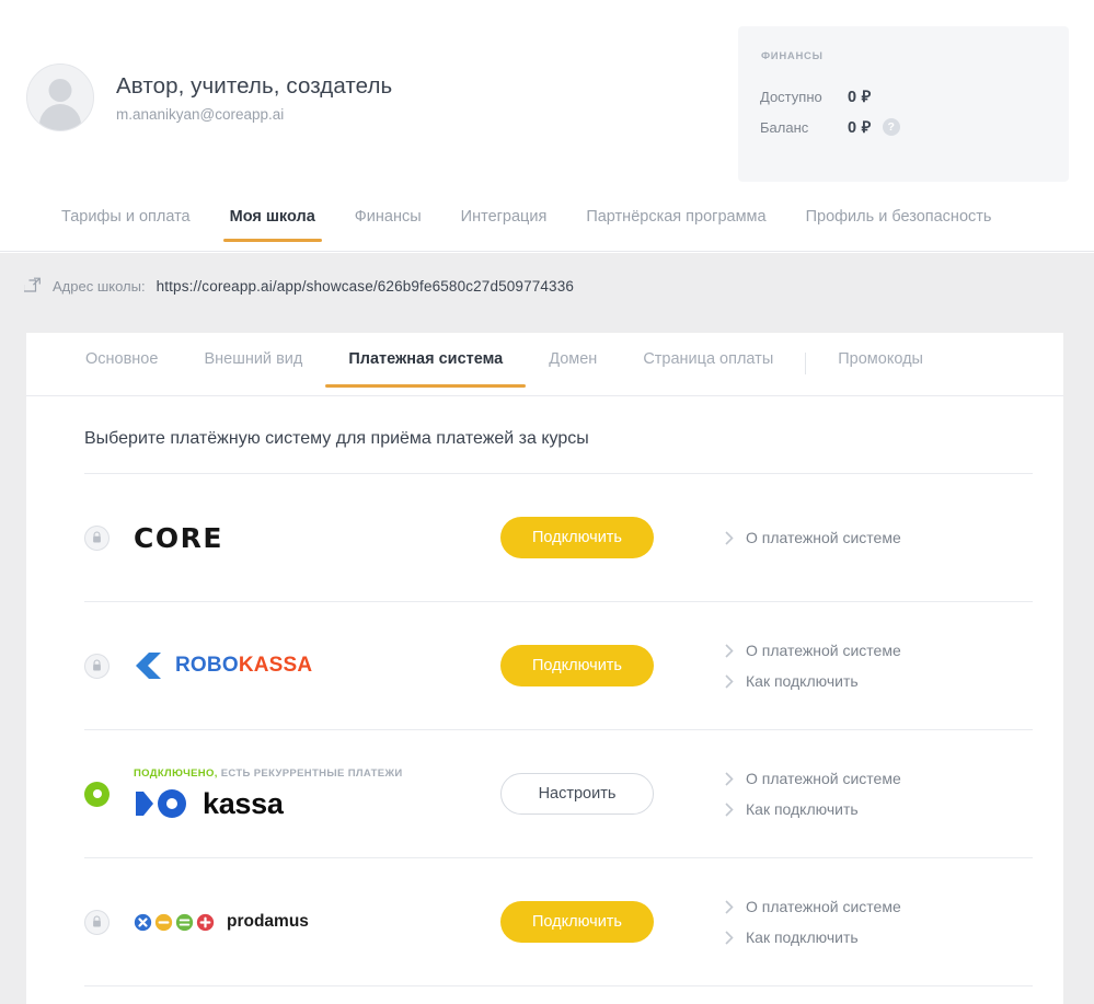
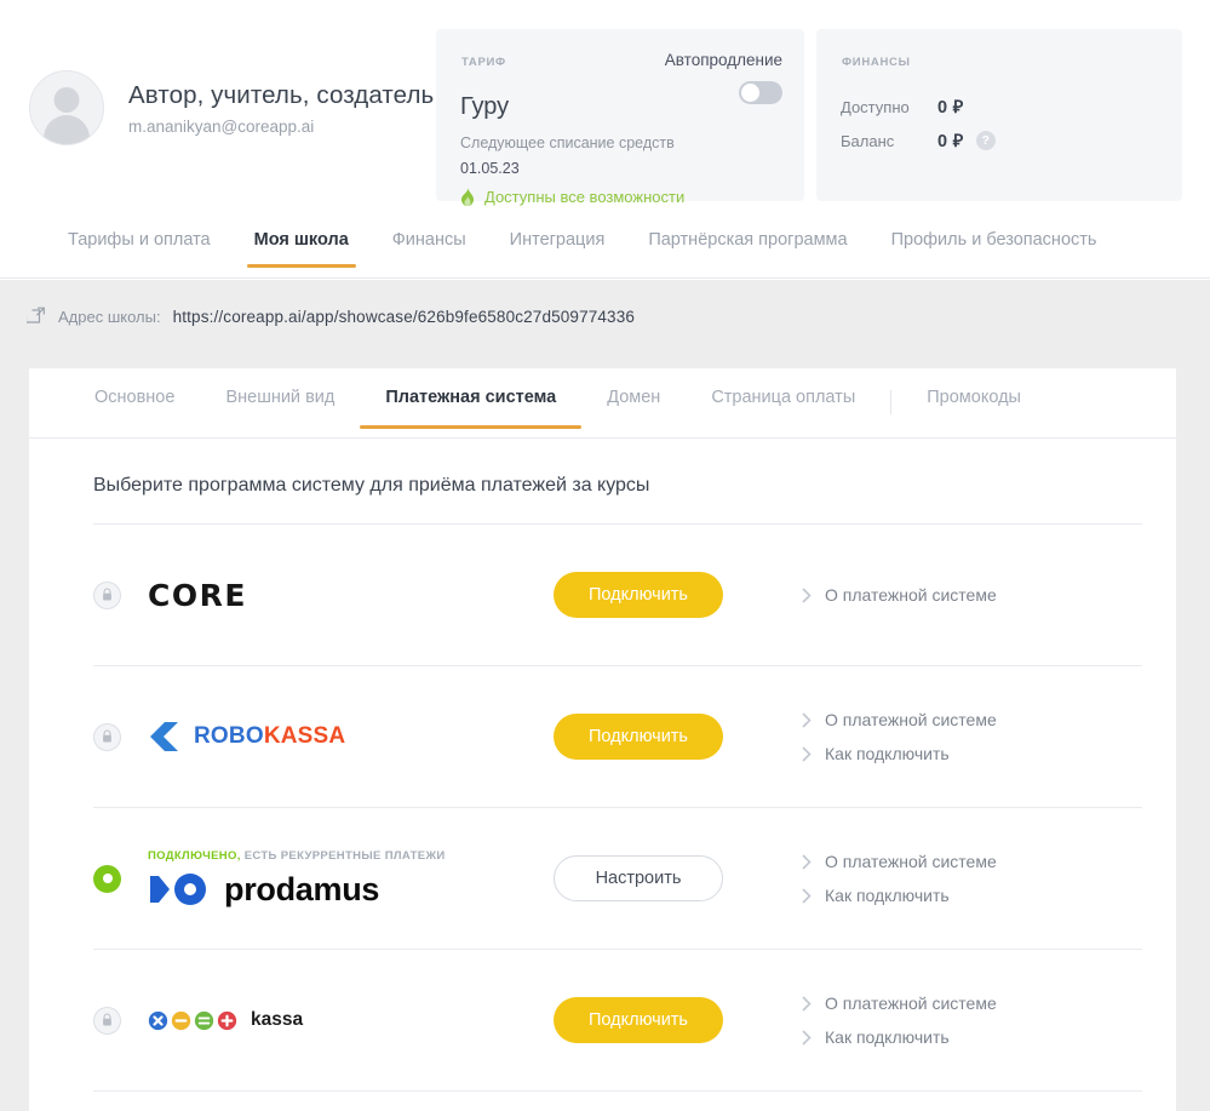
  Автор, учитель, создатель
  m.ananikyan@coreapp.ai
+ ТАРИФ
+ Гуру
+ Следующее списание средств
+ 01.05.23
+ Доступны все возможности
+ Автопродление
  ФИНАНСЫ
  Доступно
  0 ₽
  Баланс
  0 ₽
  ?
  Тарифы и оплата
  Моя школа
  Финансы
  Интеграция
  Партнёрская программа
  Профиль и безопасность
  Адрес школы:
  https://coreapp.ai/app/showcase/626b9fe6580c27d509774336
  Основное
  Внешний вид
  Платежная система
  Домен
  Страница оплаты
  Промокоды
- Выберите платёжную систему для приёма платежей за курсы
+ Выберите программа систему для приёма платежей за курсы
  CORE
  Подключить
  О платежной системе
  ROBOKASSA
  Подключить
  О платежной системе
  Как подключить
  ПОДКЛЮЧЕНО, ЕСТЬ РЕКУРРЕНТНЫЕ ПЛАТЕЖИ
- kassa
+ prodamus
  Настроить
  О платежной системе
  Как подключить
- prodamus
+ kassa
  Подключить
  О платежной системе
  Как подключить
